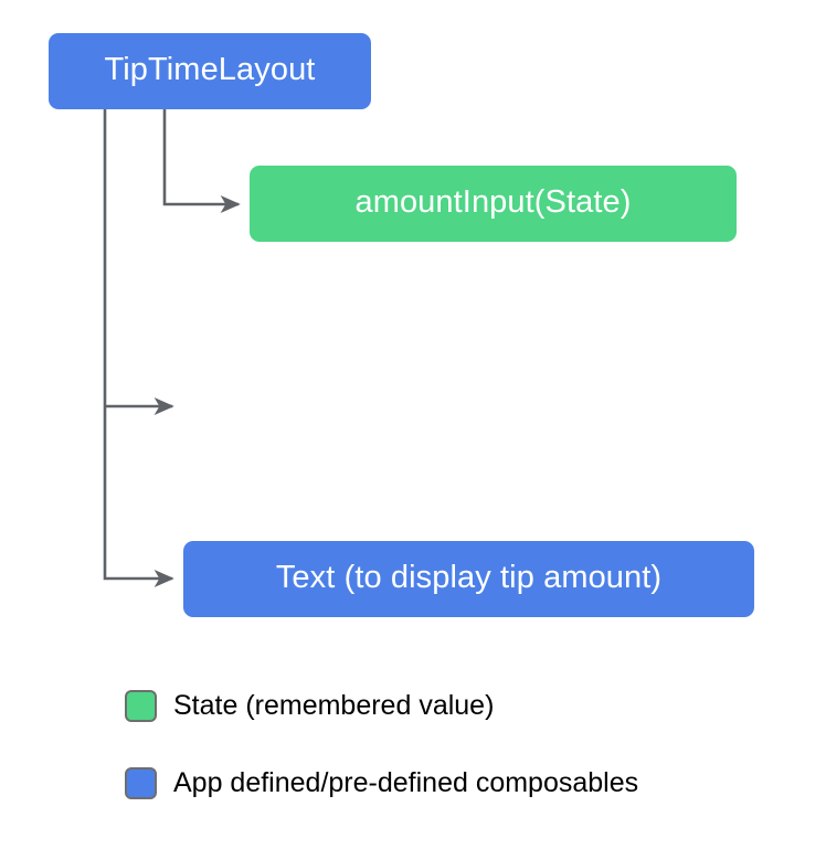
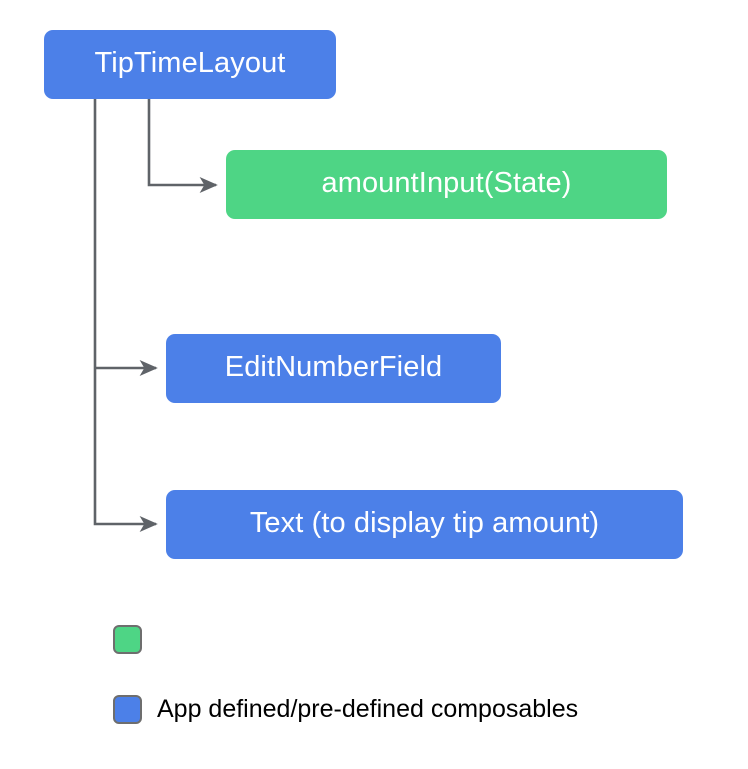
  TipTimeLayout
  amountInput(State)
+ EditNumberField
  Text (to display tip amount)
- State (remembered value)
  App defined/pre-defined composables
